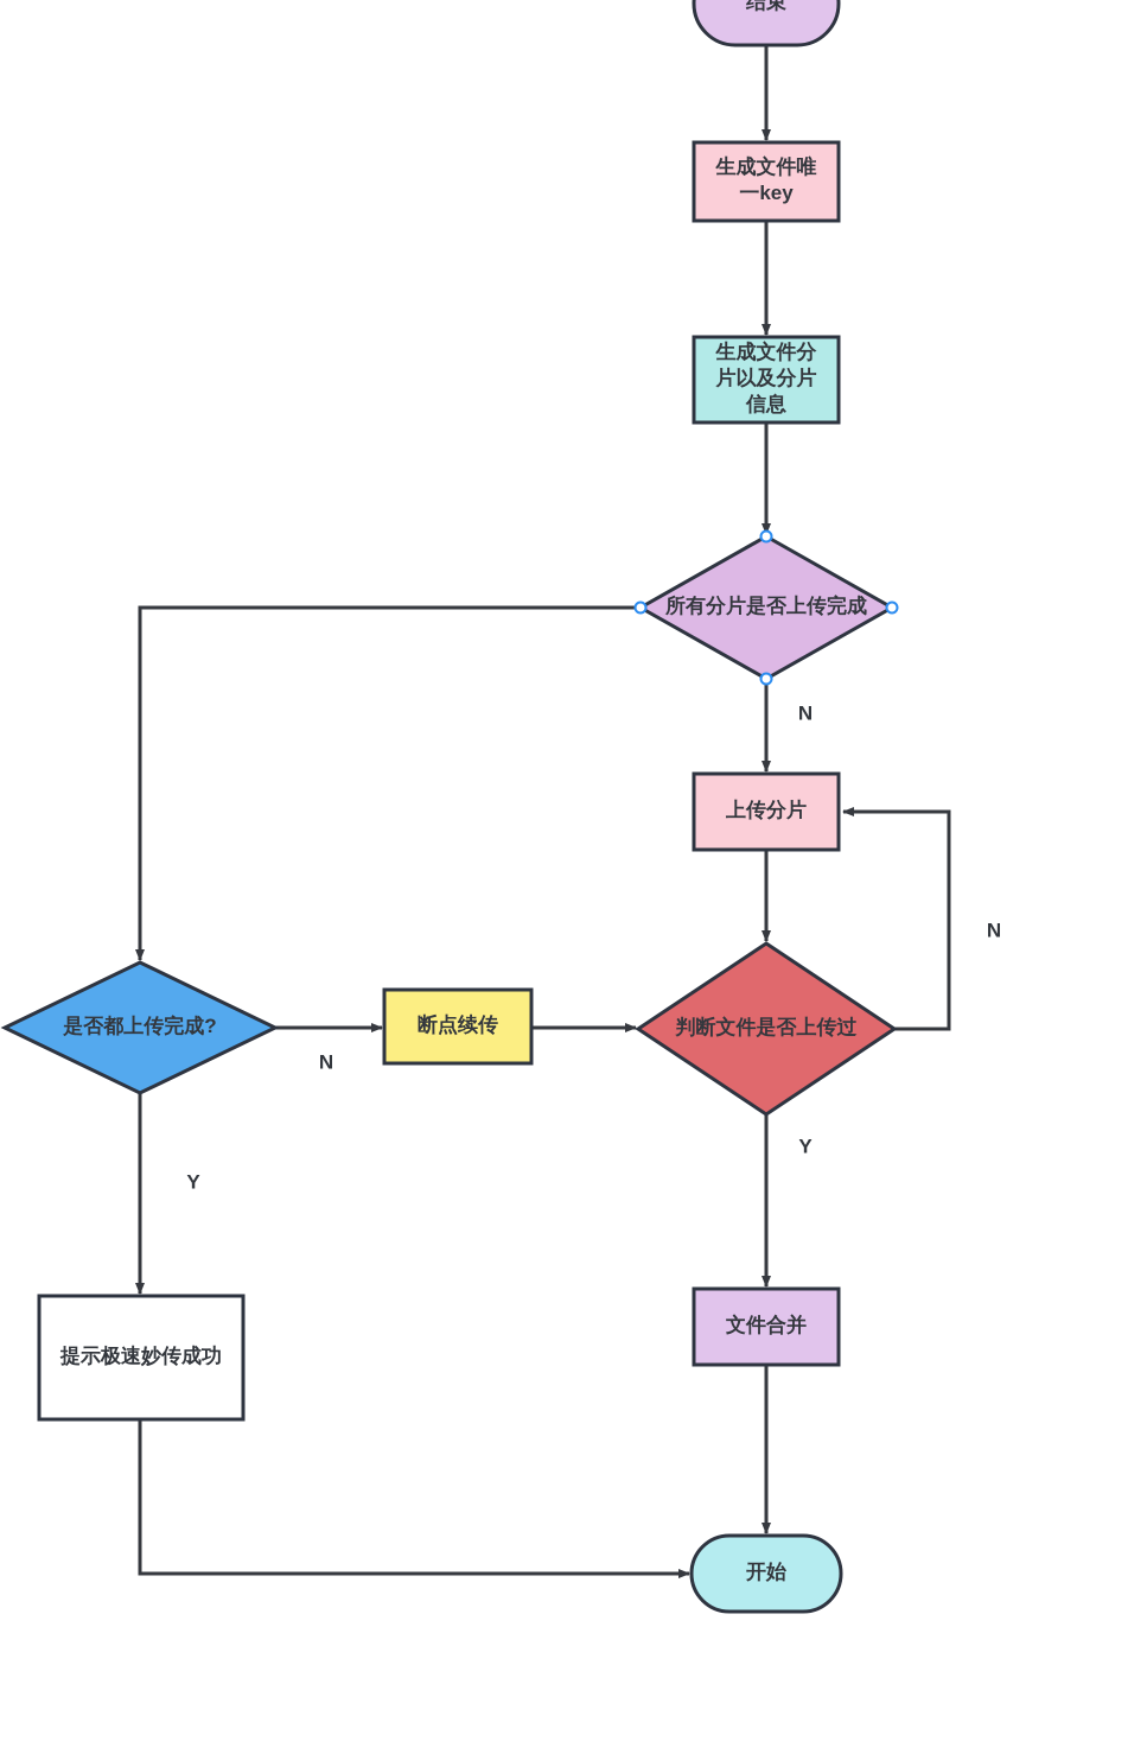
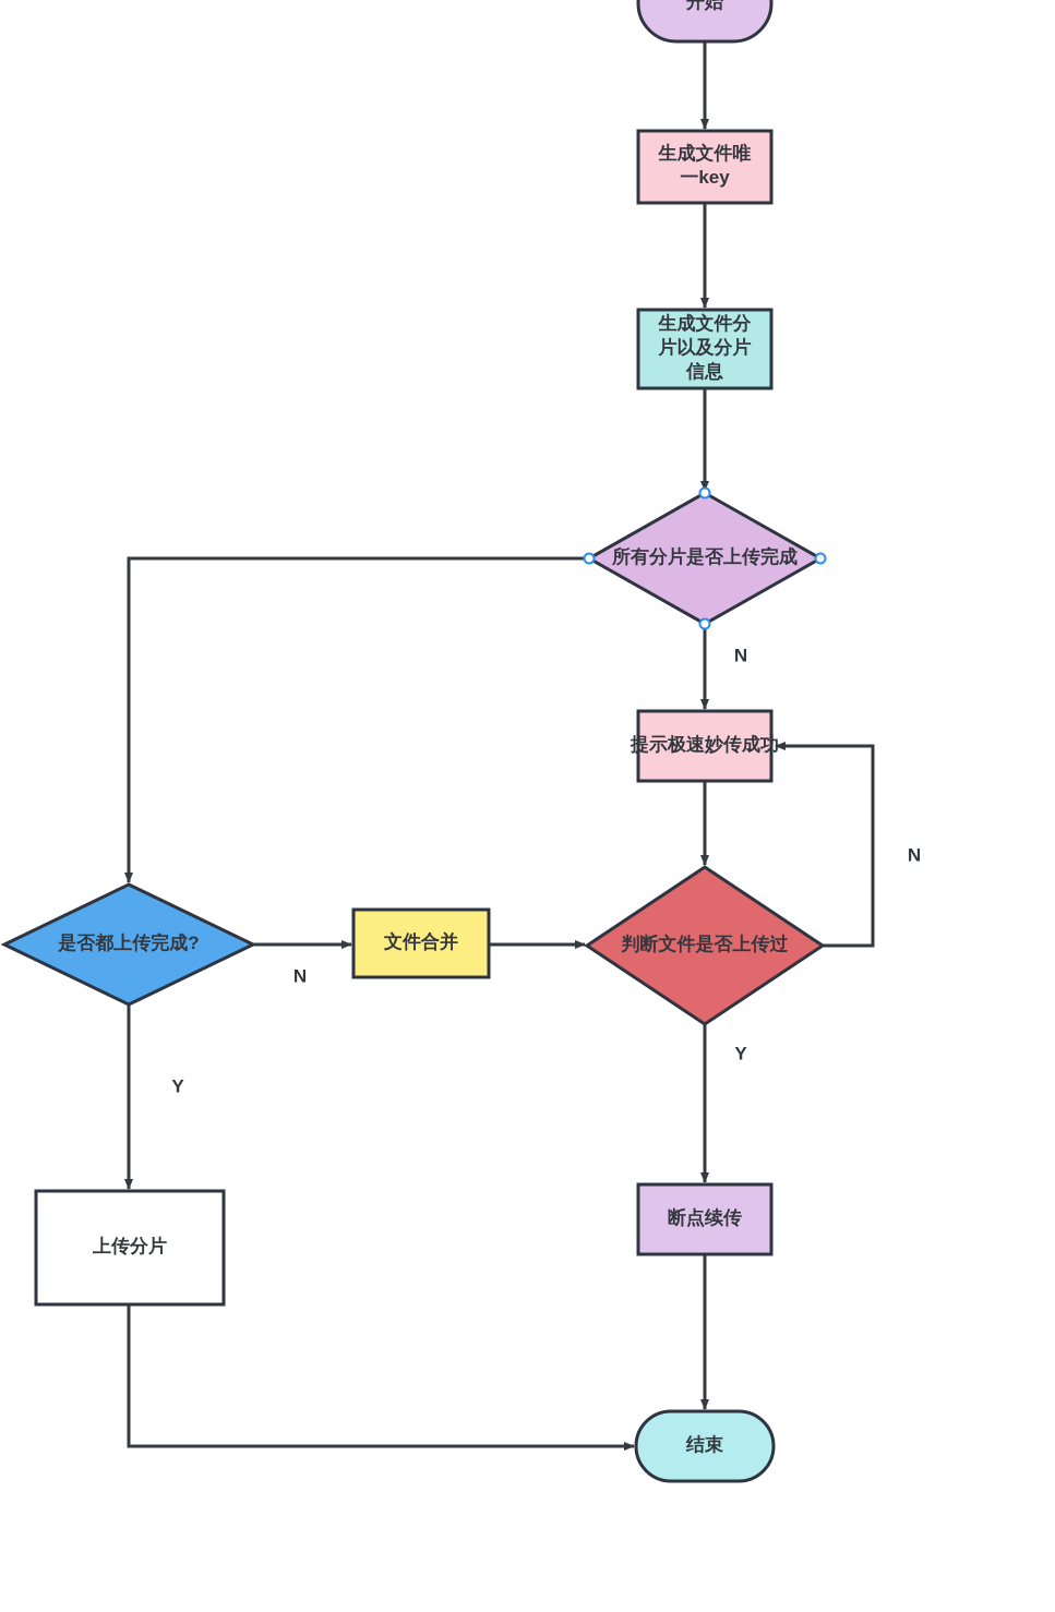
- 结束
+ 开始
  生成文件唯一key
  生成文件分片以及分片信息
  所有分片是否上传完成
- 上传分片
+ 提示极速妙传成功
  判断文件是否上传过
  是否都上传完成?
- 断点续传
+ 文件合并
- 提示极速妙传成功
+ 上传分片
- 文件合并
+ 断点续传
- 开始
+ 结束
  N
  N
  Y
  N
  Y
